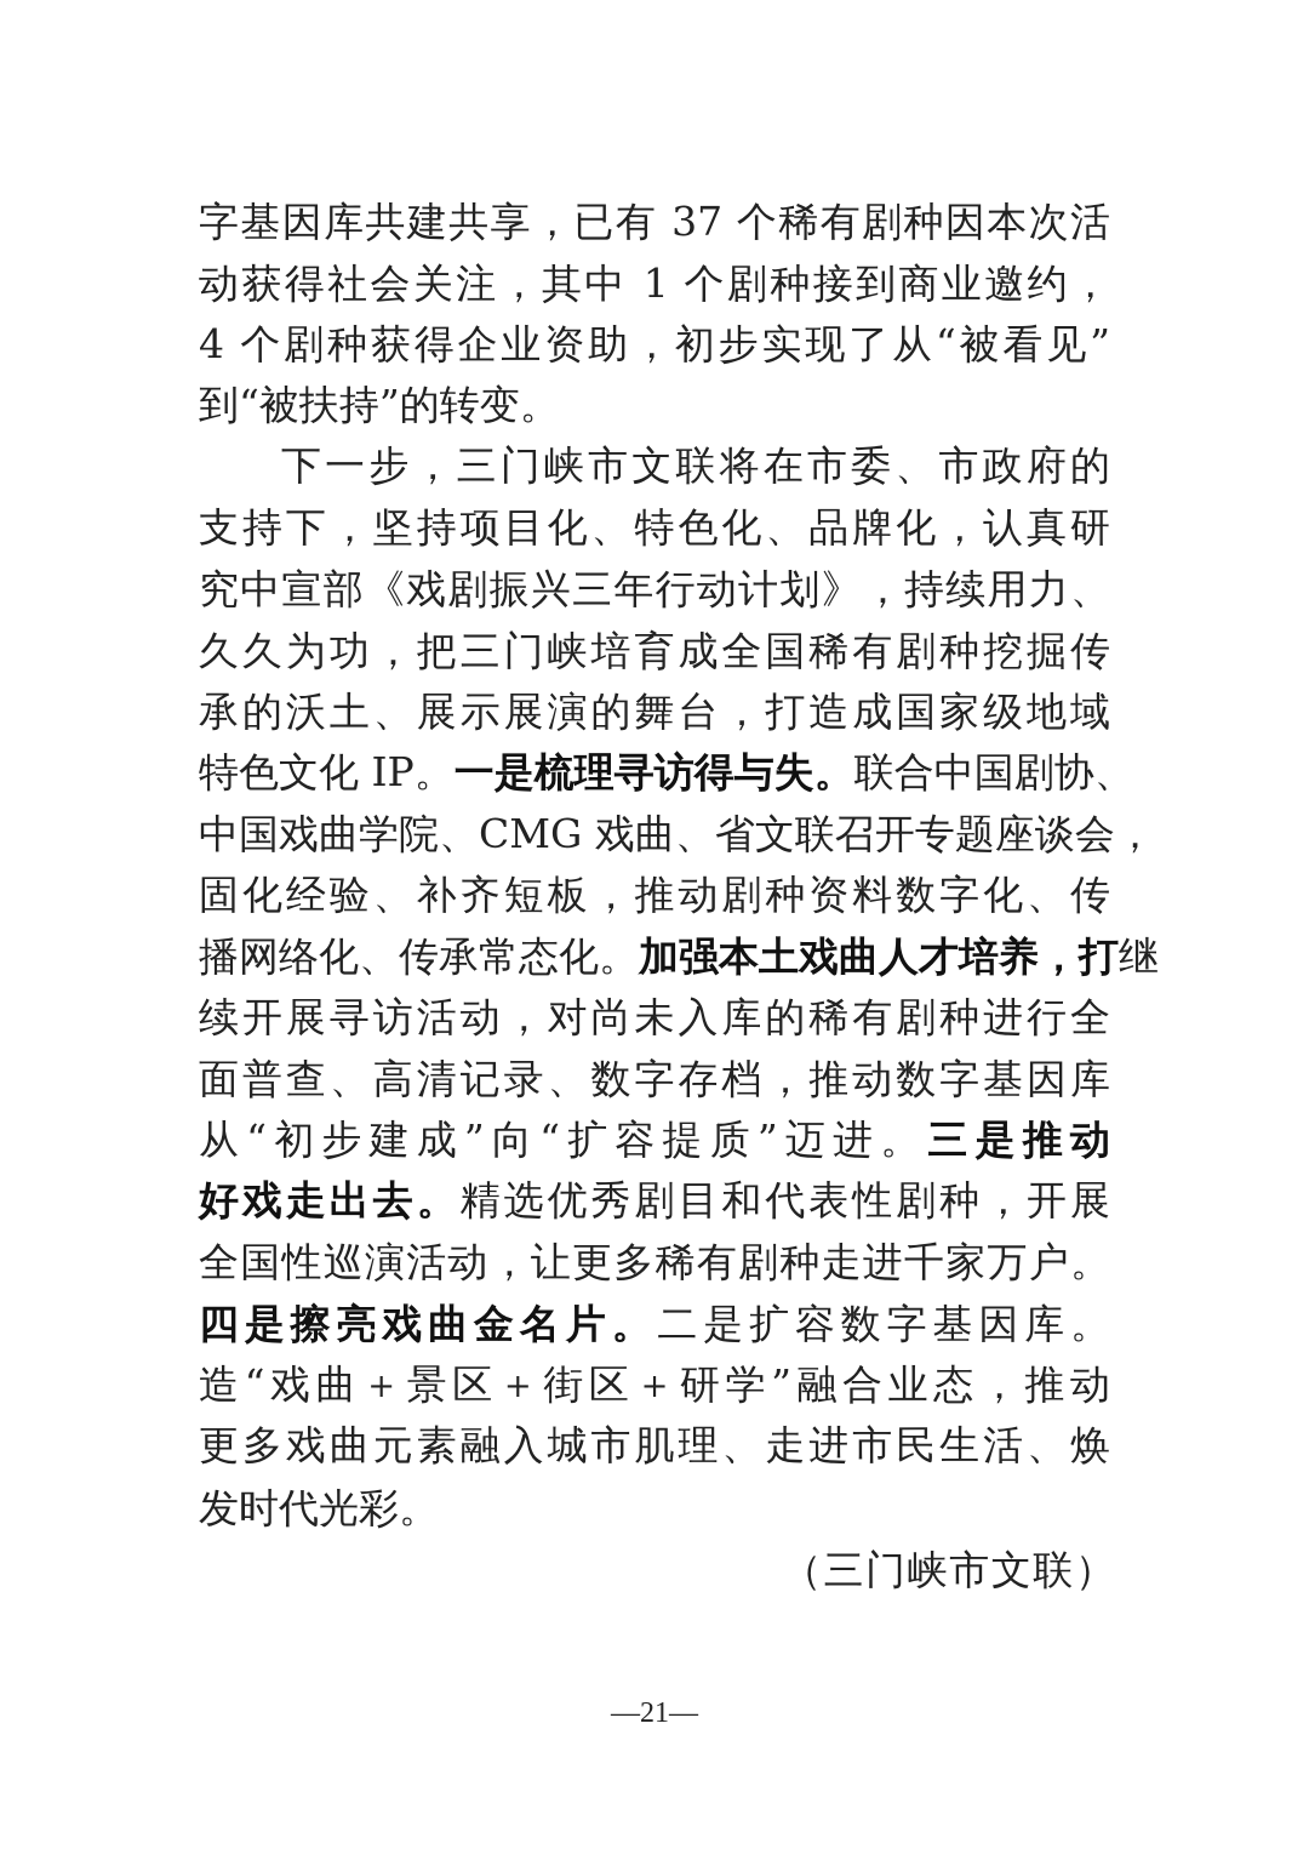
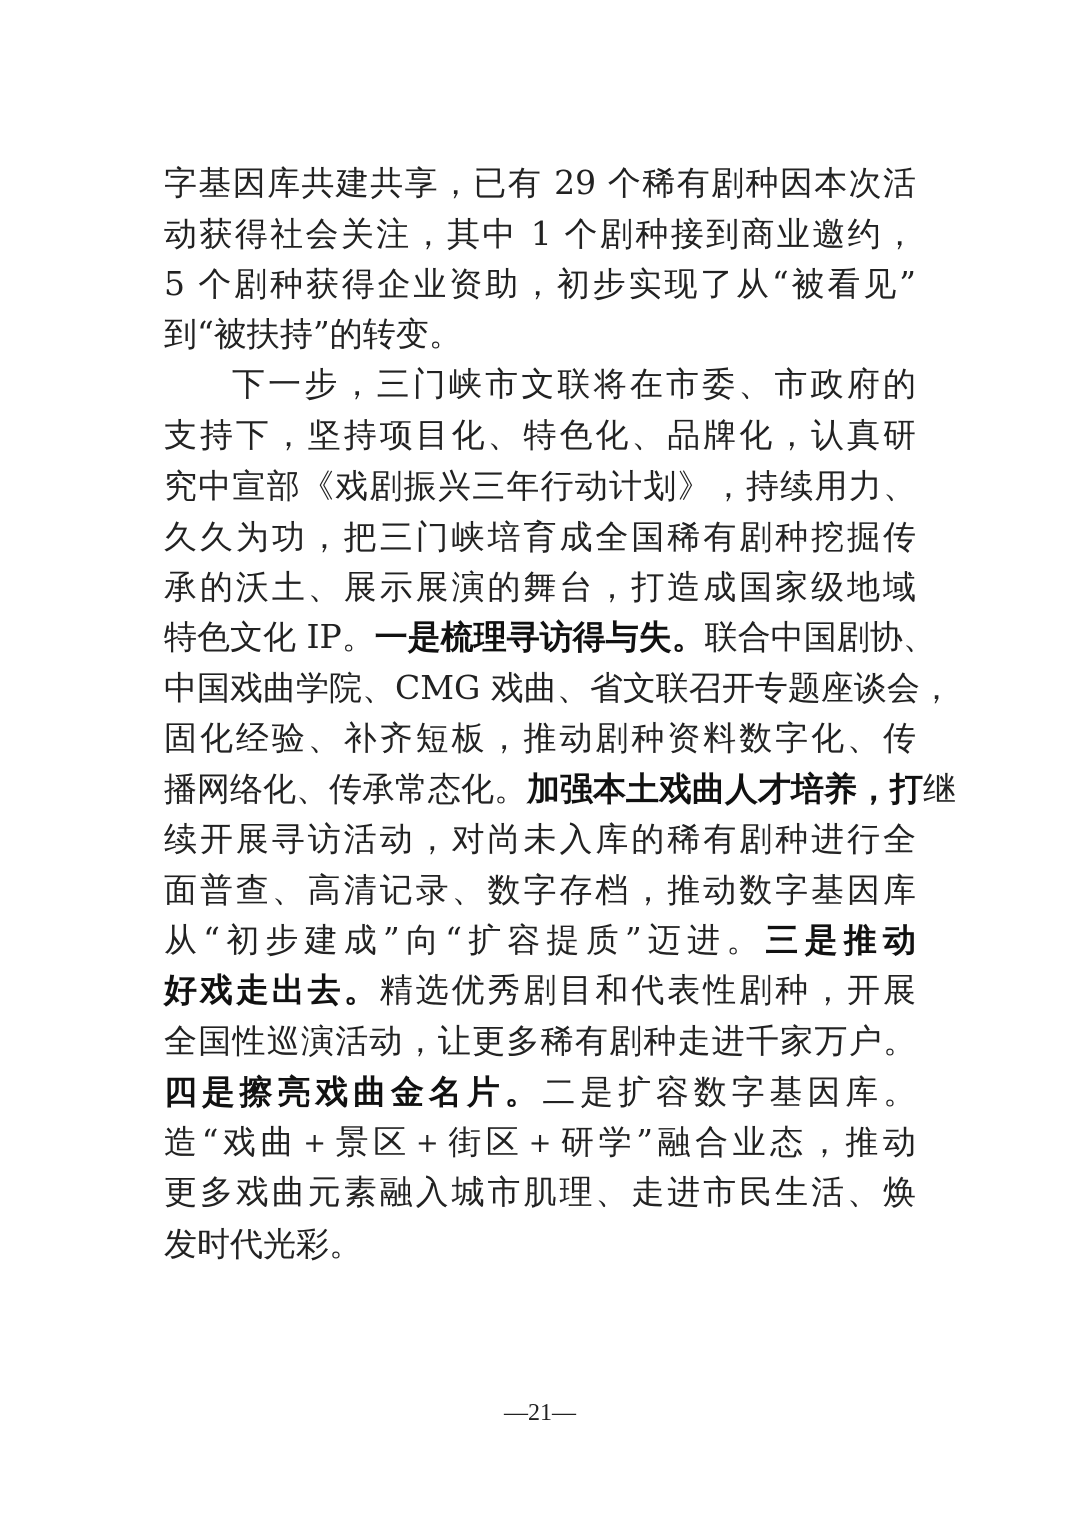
- 字基因库共建共享，已有 37 个稀有剧种因本次活
+ 字基因库共建共享，已有 29 个稀有剧种因本次活
  动获得社会关注，其中 1 个剧种接到商业邀约，
- 4 个剧种获得企业资助，初步实现了从“被看见”
+ 5 个剧种获得企业资助，初步实现了从“被看见”
  到“被扶持”的转变。
  下一步，三门峡市文联将在市委、市政府的
  支持下，坚持项目化、特色化、品牌化，认真研
  究中宣部《戏剧振兴三年行动计划》，持续用力、
  久久为功，把三门峡培育成全国稀有剧种挖掘传
  承的沃土、展示展演的舞台，打造成国家级地域
  特色文化 IP。一是梳理寻访得与失。联合中国剧协、
  中国戏曲学院、CMG 戏曲、省文联召开专题座谈会，
  固化经验、补齐短板，推动剧种资料数字化、传
  播网络化、传承常态化。加强本土戏曲人才培养，打继
  续开展寻访活动，对尚未入库的稀有剧种进行全
  面普查、高清记录、数字存档，推动数字基因库
  从“初步建成”向“扩容提质”迈进。三是推动
  好戏走出去。精选优秀剧目和代表性剧种，开展
  全国性巡演活动，让更多稀有剧种走进千家万户。
  四是擦亮戏曲金名片。二是扩容数字基因库。
  造“戏曲＋景区＋街区＋研学”融合业态，推动
  更多戏曲元素融入城市肌理、走进市民生活、焕
  发时代光彩。
- （三门峡市文联）
  —21—
